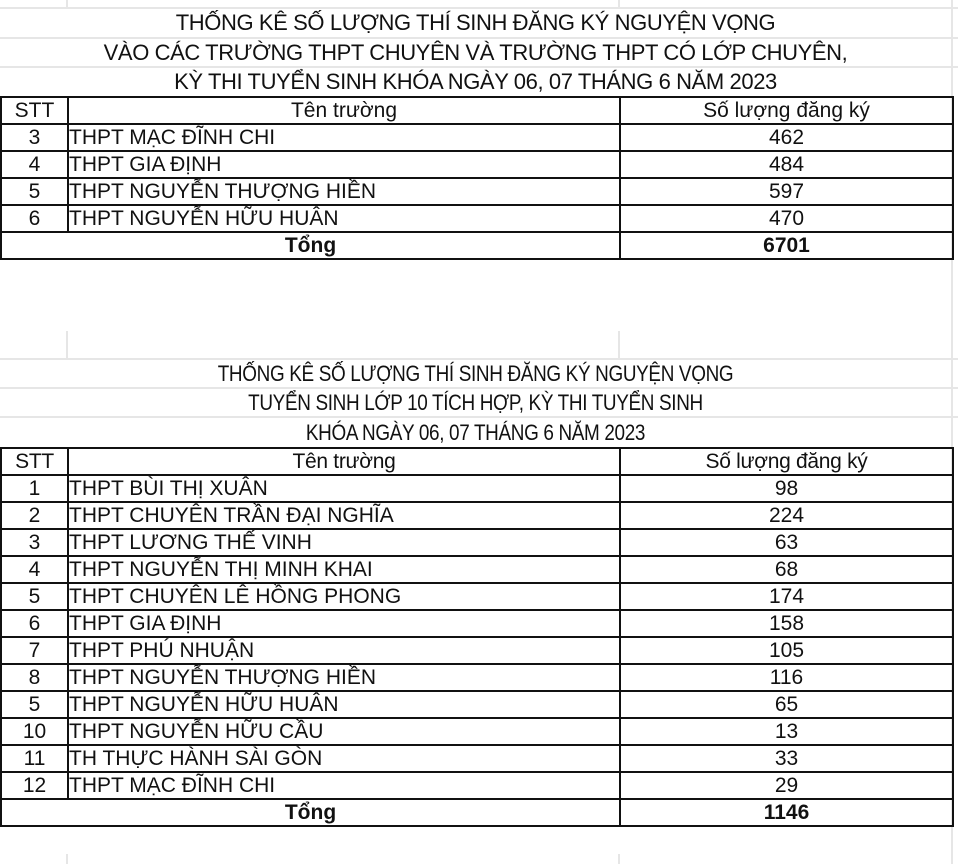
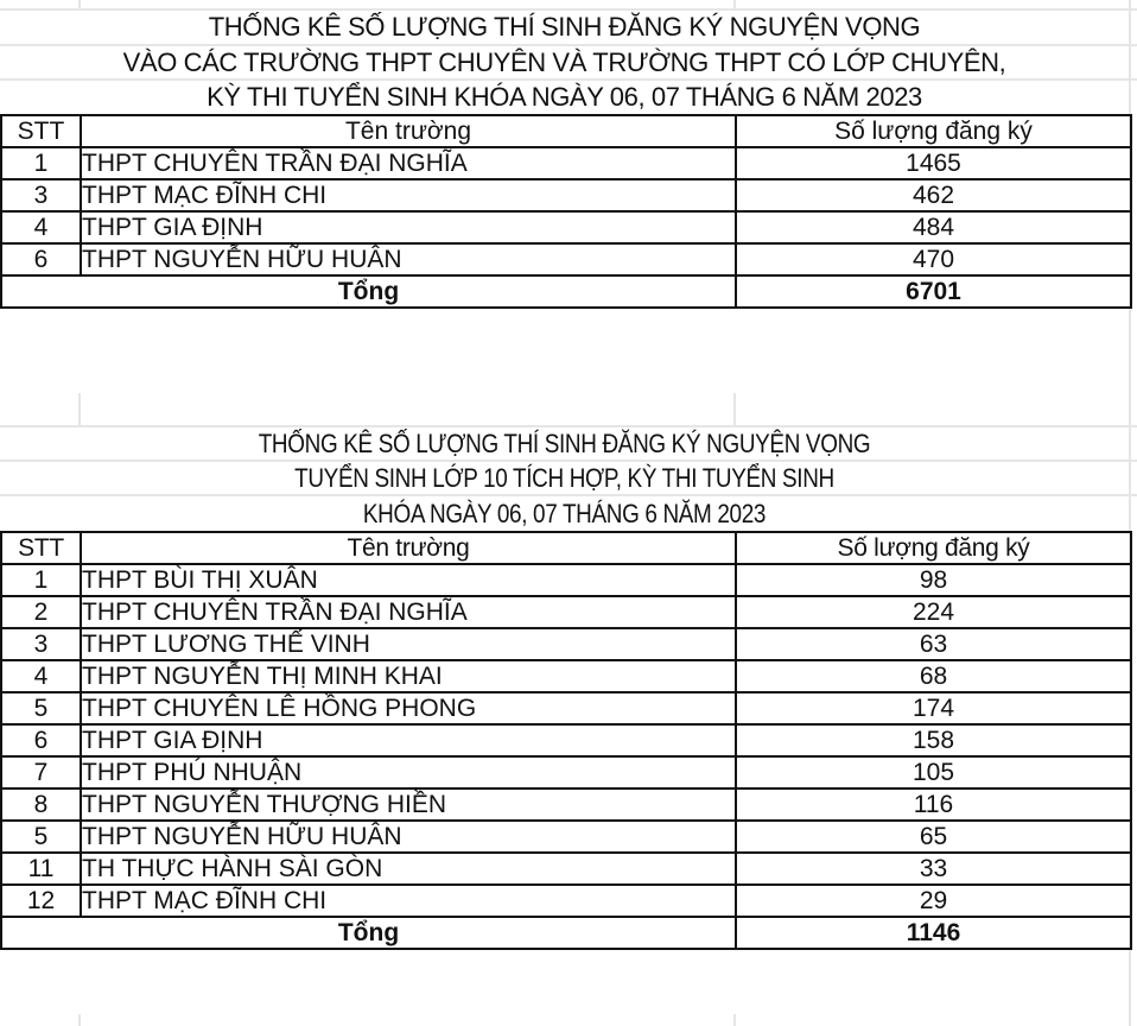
  THỐNG KÊ SỐ LƯỢNG THÍ SINH ĐĂNG KÝ NGUYỆN VỌNG
  VÀO CÁC TRƯỜNG THPT CHUYÊN VÀ TRƯỜNG THPT CÓ LỚP CHUYÊN,
  KỲ THI TUYỂN SINH KHÓA NGÀY 06, 07 THÁNG 6 NĂM 2023
  STT	Tên trường	Số lượng đăng ký
+ 1	THPT CHUYÊN TRẦN ĐẠI NGHĨA	1465
  3	THPT MẠC ĐĨNH CHI	462
  4	THPT GIA ĐỊNH	484
- 5	THPT NGUYỄN THƯỢNG HIỀN	597
  6	THPT NGUYỄN HỮU HUÂN	470
  Tổng	6701
  THỐNG KÊ SỐ LƯỢNG THÍ SINH ĐĂNG KÝ NGUYỆN VỌNG
  TUYỂN SINH LỚP 10 TÍCH HỢP, KỲ THI TUYỂN SINH
  KHÓA NGÀY 06, 07 THÁNG 6 NĂM 2023
  STT	Tên trường	Số lượng đăng ký
  1	THPT BÙI THỊ XUÂN	98
  2	THPT CHUYÊN TRẦN ĐẠI NGHĨA	224
  3	THPT LƯƠNG THẾ VINH	63
  4	THPT NGUYỄN THỊ MINH KHAI	68
  5	THPT CHUYÊN LÊ HỒNG PHONG	174
  6	THPT GIA ĐỊNH	158
  7	THPT PHÚ NHUẬN	105
  8	THPT NGUYỄN THƯỢNG HIỀN	116
  5	THPT NGUYỄN HỮU HUÂN	65
- 10	THPT NGUYỄN HỮU CẦU	13
  11	TH THỰC HÀNH SÀI GÒN	33
  12	THPT MẠC ĐĨNH CHI	29
  Tổng	1146
